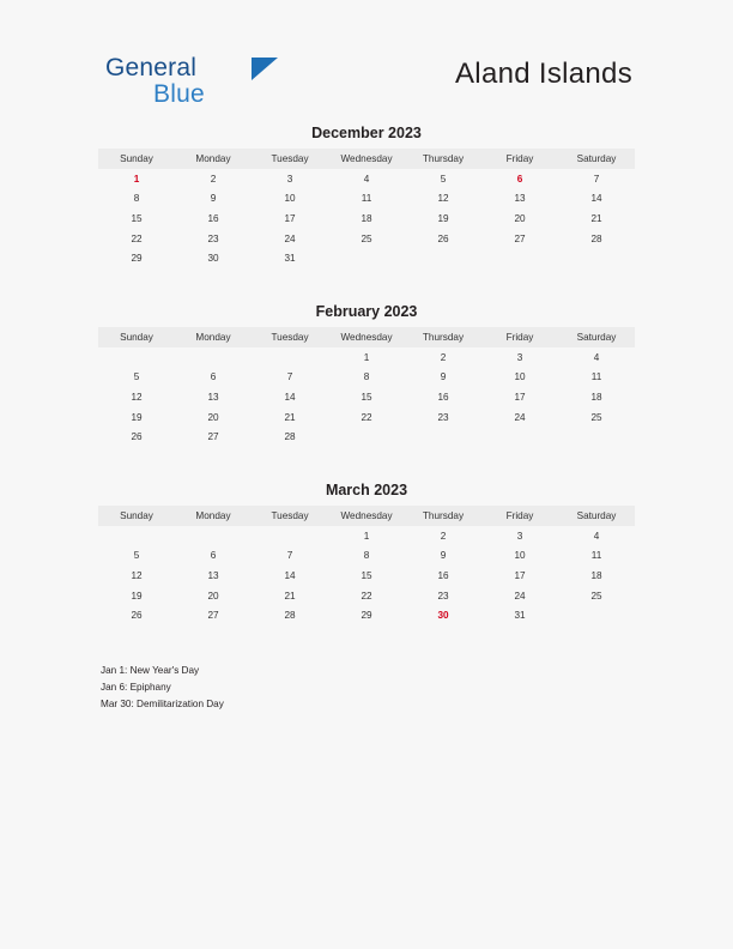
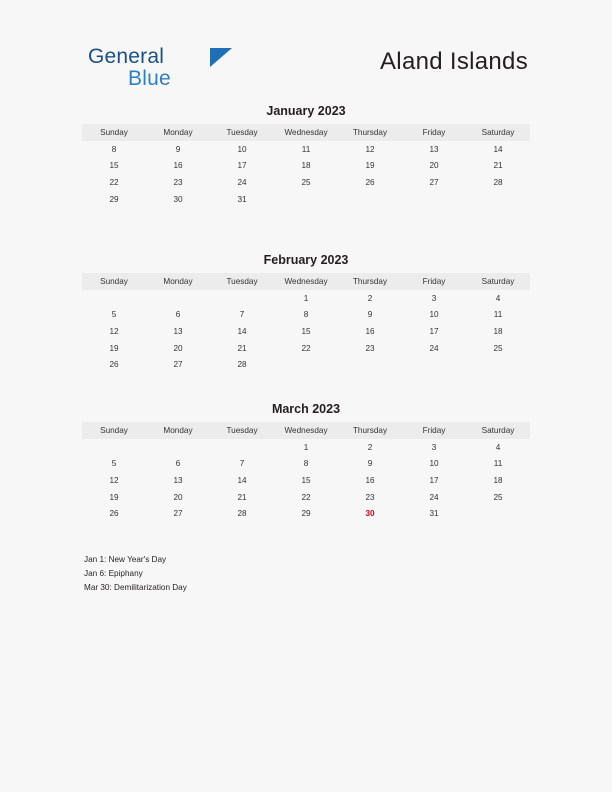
  General
  Blue
  Aland Islands
- December 2023
+ January 2023
  Sunday	Monday	Tuesday	Wednesday	Thursday	Friday	Saturday
- 1	2	3	4	5	6	7
  8	9	10	11	12	13	14
  15	16	17	18	19	20	21
  22	23	24	25	26	27	28
  29	30	31
  February 2023
  Sunday	Monday	Tuesday	Wednesday	Thursday	Friday	Saturday
  			1	2	3	4
  5	6	7	8	9	10	11
  12	13	14	15	16	17	18
  19	20	21	22	23	24	25
  26	27	28
  March 2023
  Sunday	Monday	Tuesday	Wednesday	Thursday	Friday	Saturday
  			1	2	3	4
  5	6	7	8	9	10	11
  12	13	14	15	16	17	18
  19	20	21	22	23	24	25
  26	27	28	29	30	31
  Jan 1: New Year's Day
  Jan 6: Epiphany
  Mar 30: Demilitarization Day
